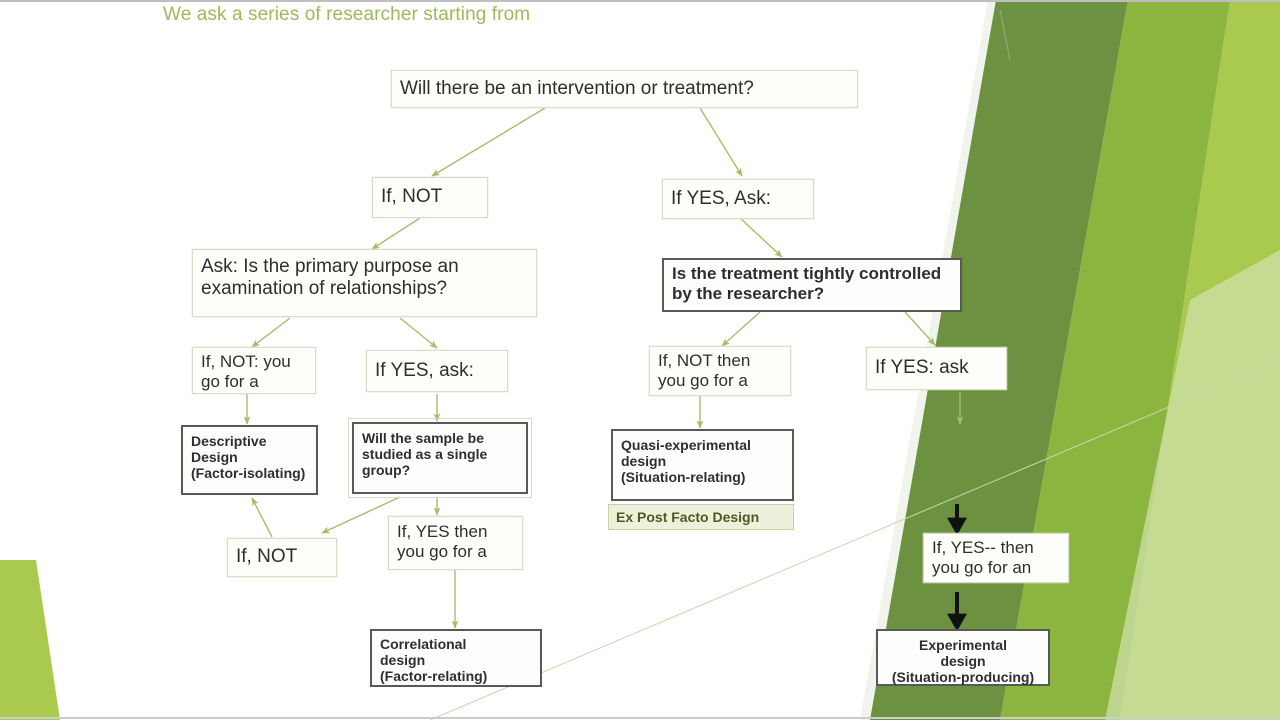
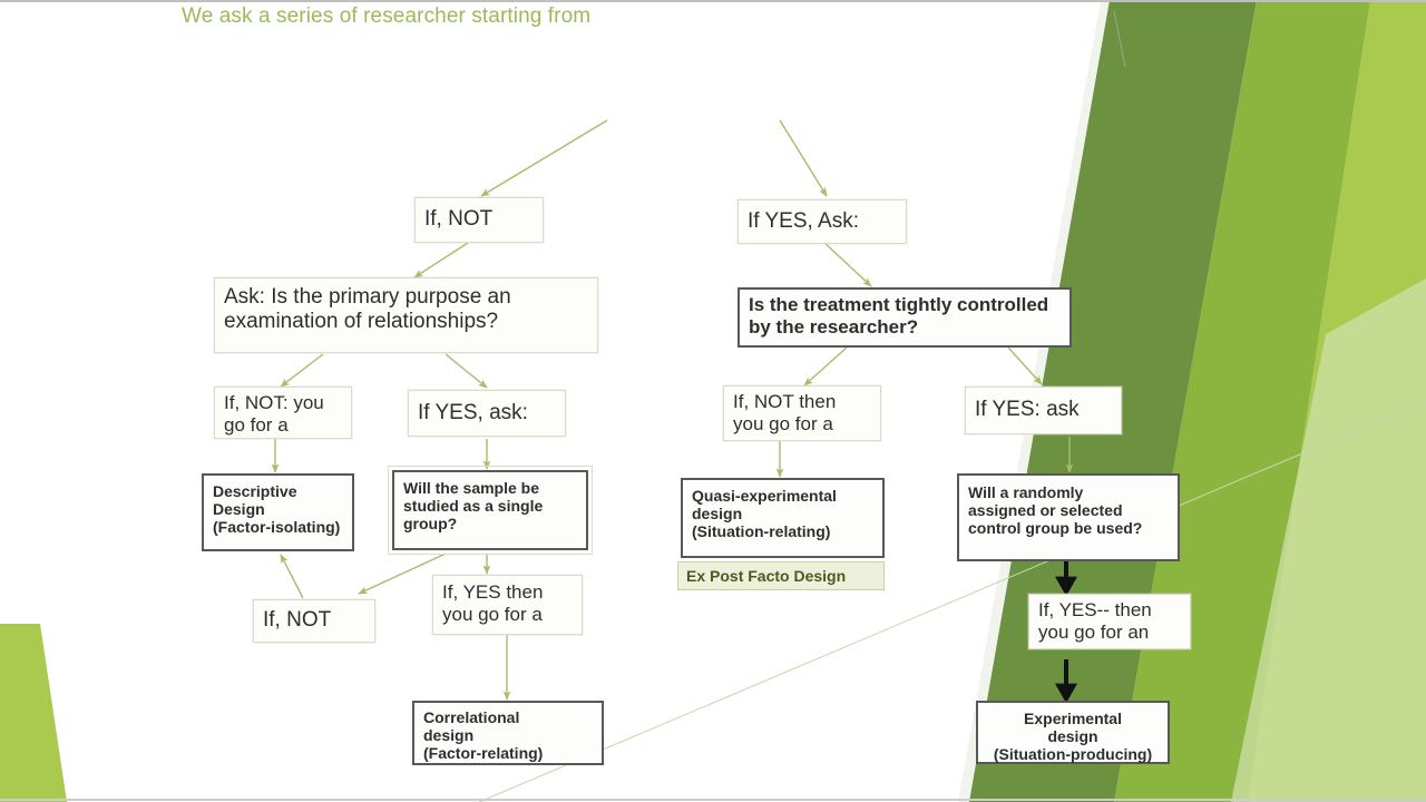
  We ask a series of researcher starting from
- Will there be an intervention or treatment?
  If, NOT
  If YES, Ask:
  Ask: Is the primary purpose an
  examination of relationships?
  Is the treatment tightly controlled
  by the researcher?
  If, NOT: you
  go for a
  If YES, ask:
  If, NOT then
  you go for a
  If YES: ask
  Descriptive
  Design
  (Factor-isolating)
  Will the sample be
  studied as a single
  group?
  Quasi-experimental
  design
  (Situation-relating)
  Ex Post Facto Design
+ Will a randomly
+ assigned or selected
+ control group be used?
  If, NOT
  If, YES then
  you go for a
  Correlational
  design
  (Factor-relating)
  If, YES-- then
  you go for an
  Experimental
  design
  (Situation-producing)
